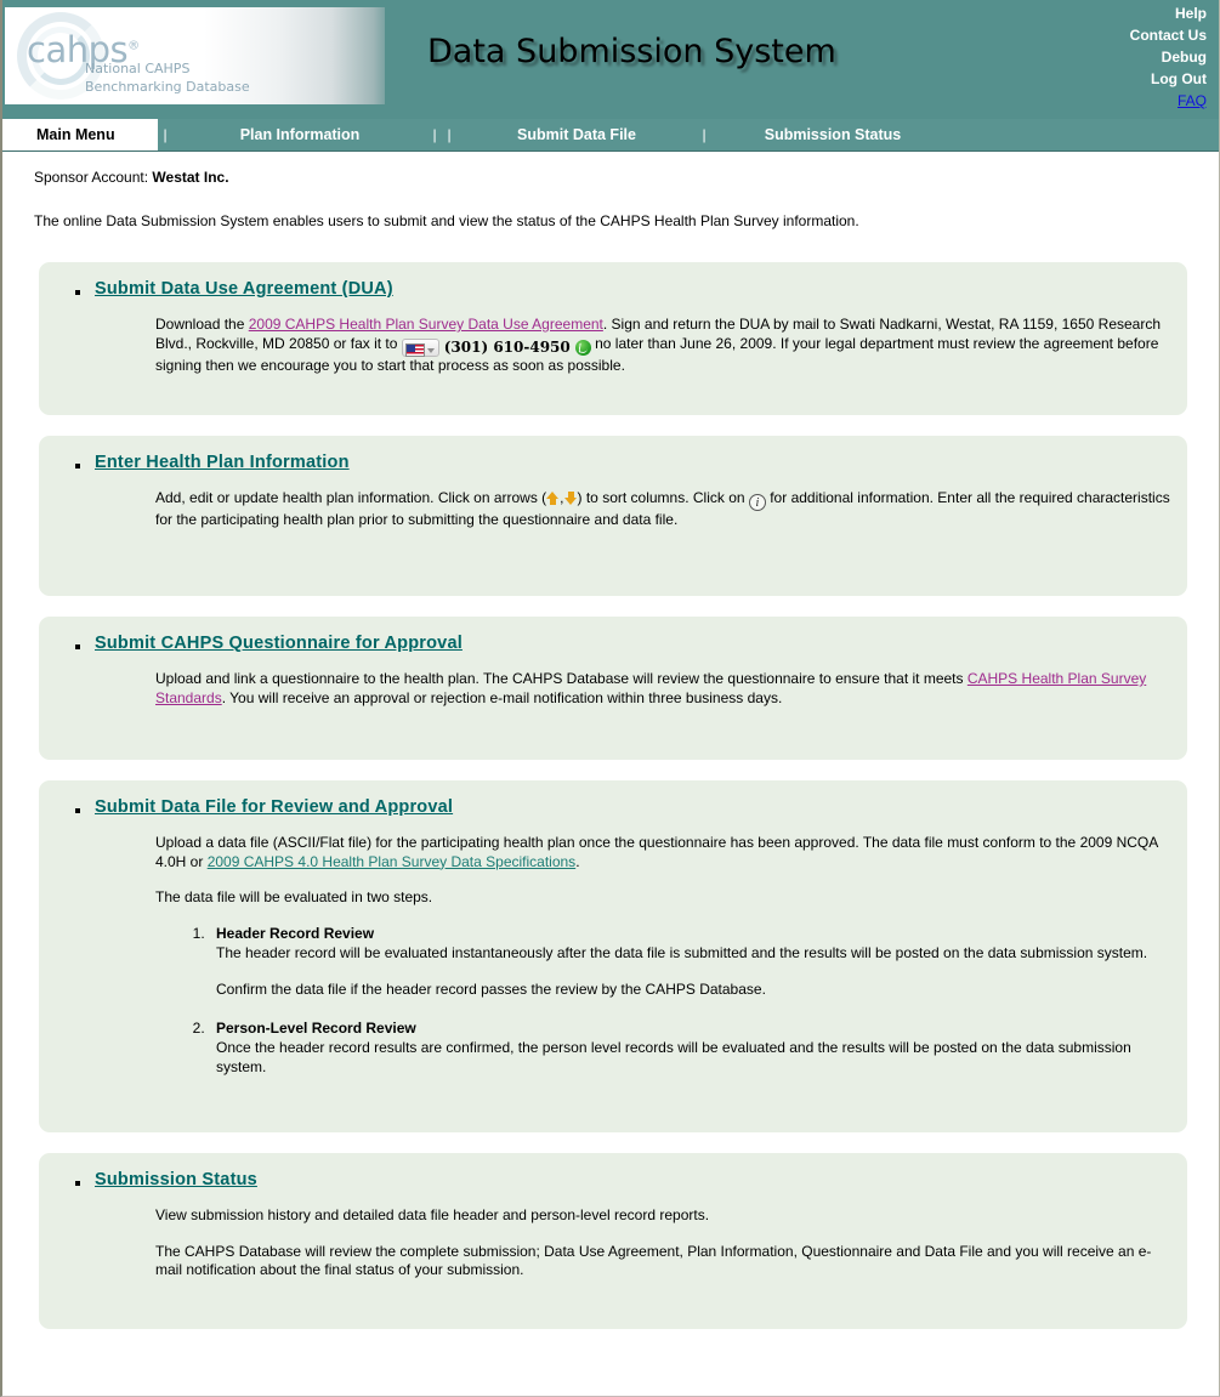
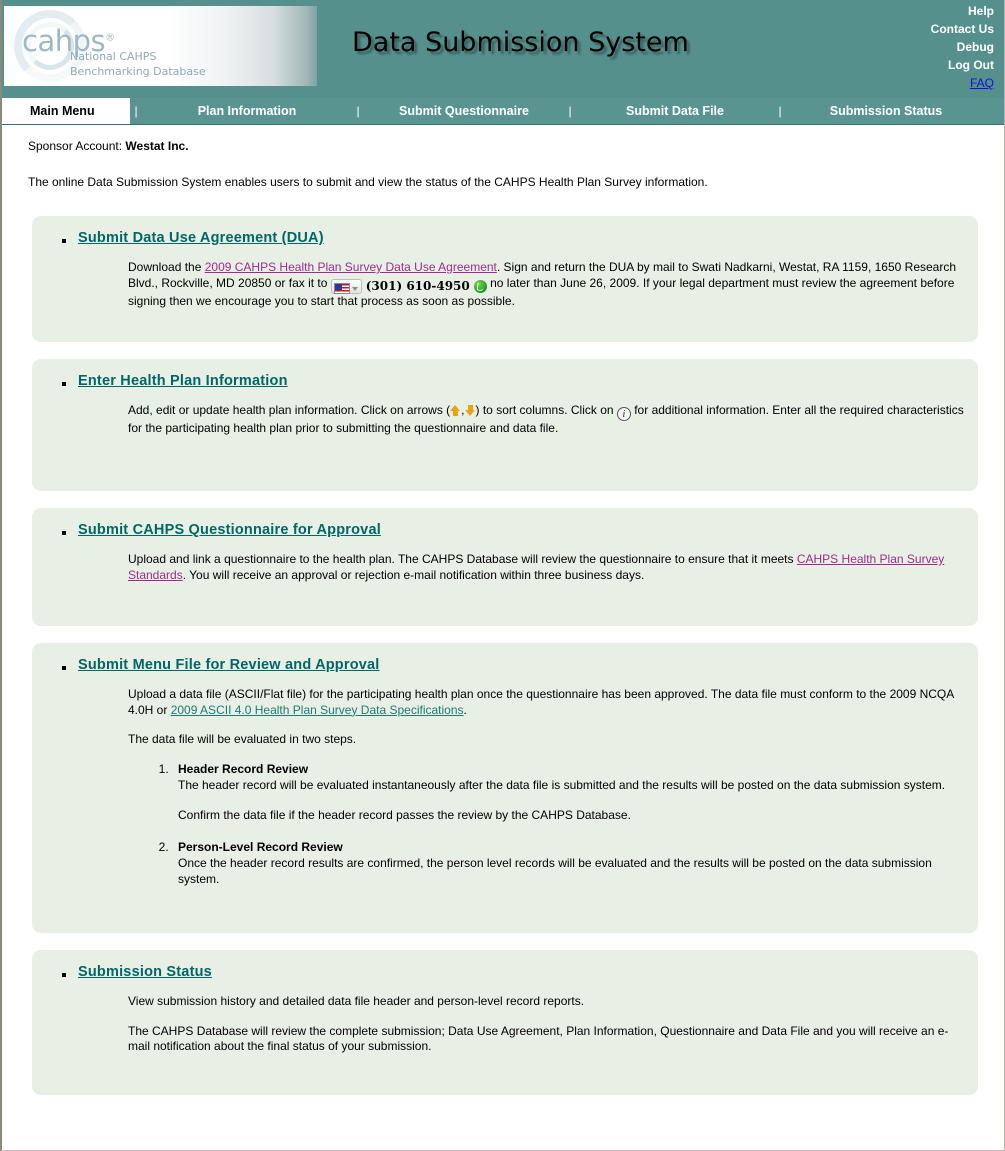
  cahps®
  National CAHPS
  Benchmarking Database
  Data Submission System
  Help
  Contact Us
  Debug
  Log Out
  FAQ
  Main Menu
  |
  Plan Information
  |
+ Submit Questionnaire
  |
  Submit Data File
  |
  Submission Status
  Sponsor Account: Westat Inc.
  The online Data Submission System enables users to submit and view the status of the CAHPS Health Plan Survey information.
  Submit Data Use Agreement (DUA)
  Download the 2009 CAHPS Health Plan Survey Data Use Agreement. Sign and return the DUA by mail to Swati Nadkarni, Westat, RA 1159, 1650 Research Blvd., Rockville, MD 20850 or fax it to (301) 610-4950 no later than June 26, 2009. If your legal department must review the agreement before signing then we encourage you to start that process as soon as possible.
  Enter Health Plan Information
  Add, edit or update health plan information. Click on arrows ( , ) to sort columns. Click on i for additional information. Enter all the required characteristics for the participating health plan prior to submitting the questionnaire and data file.
  Submit CAHPS Questionnaire for Approval
  Upload and link a questionnaire to the health plan. The CAHPS Database will review the questionnaire to ensure that it meets CAHPS Health Plan Survey Standards. You will receive an approval or rejection e-mail notification within three business days.
- Submit Data File for Review and Approval
+ Submit Menu File for Review and Approval
- Upload a data file (ASCII/Flat file) for the participating health plan once the questionnaire has been approved. The data file must conform to the 2009 NCQA 4.0H or 2009 CAHPS 4.0 Health Plan Survey Data Specifications.
+ Upload a data file (ASCII/Flat file) for the participating health plan once the questionnaire has been approved. The data file must conform to the 2009 NCQA 4.0H or 2009 ASCII 4.0 Health Plan Survey Data Specifications.
  The data file will be evaluated in two steps.
  Header Record Review
  The header record will be evaluated instantaneously after the data file is submitted and the results will be posted on the data submission system.
  Confirm the data file if the header record passes the review by the CAHPS Database.
  Person-Level Record Review
  Once the header record results are confirmed, the person level records will be evaluated and the results will be posted on the data submission system.
  Submission Status
  View submission history and detailed data file header and person-level record reports.
  The CAHPS Database will review the complete submission; Data Use Agreement, Plan Information, Questionnaire and Data File and you will receive an e-mail notification about the final status of your submission.
